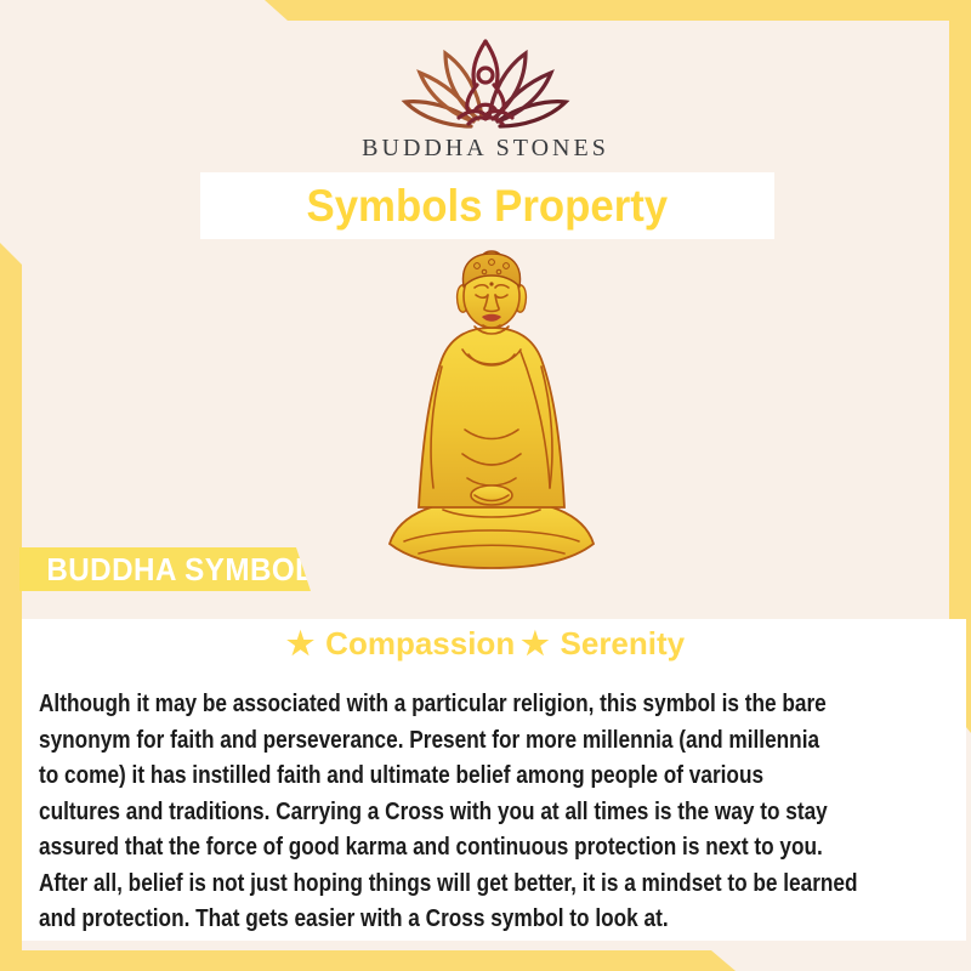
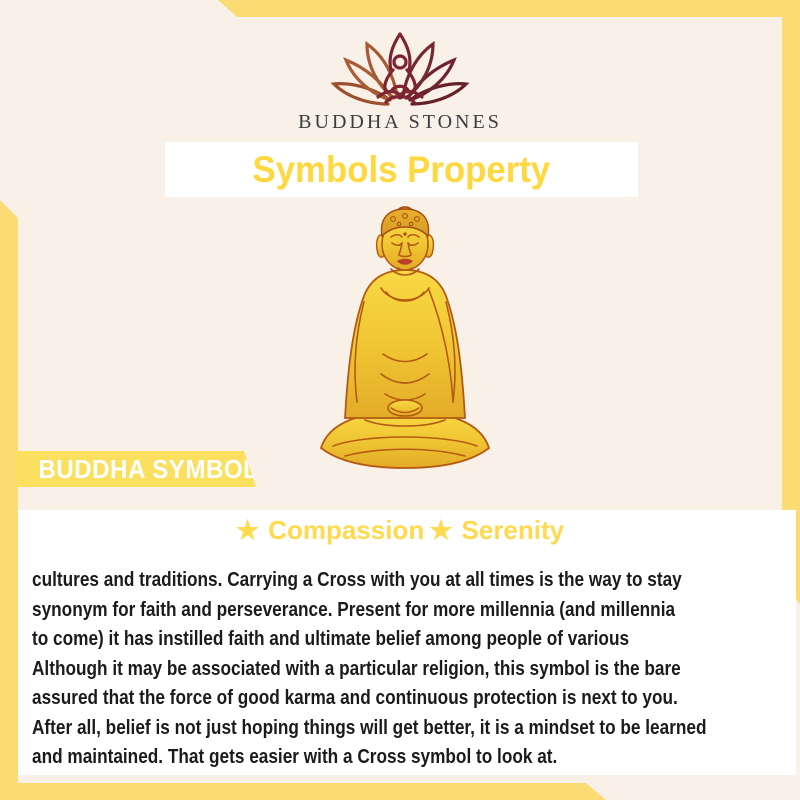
  BUDDHA STONES
  Symbols Property
  BUDDHA SYMBO
  ★ Compassion ★ Serenity
- Although it may be associated with a particular religion, this symbol is the bare
+ cultures and traditions. Carrying a Cross with you at all times is the way to stay
  synonym for faith and perseverance. Present for more millennia (and millennia
  to come) it has instilled faith and ultimate belief among people of various
- cultures and traditions. Carrying a Cross with you at all times is the way to stay
+ Although it may be associated with a particular religion, this symbol is the bare
  assured that the force of good karma and continuous protection is next to you.
  After all, belief is not just hoping things will get better, it is a mindset to be learned
- and protection. That gets easier with a Cross symbol to look at.
+ and maintained. That gets easier with a Cross symbol to look at.
